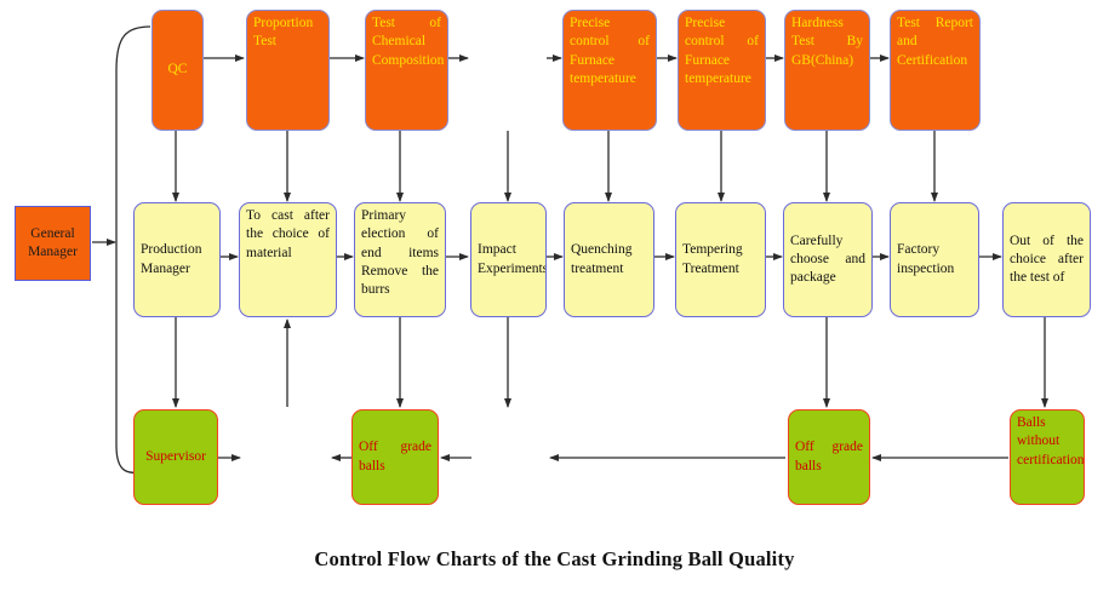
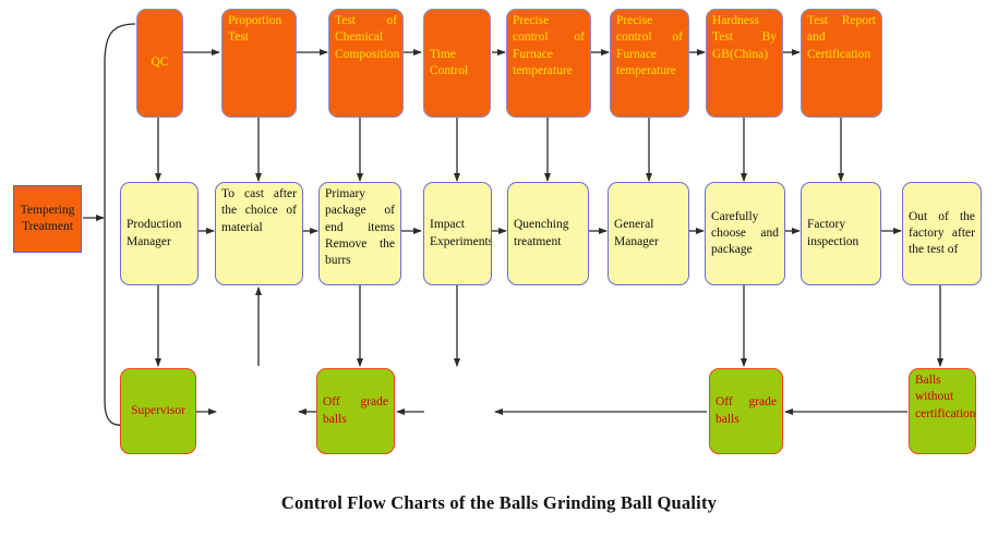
  QC
  Proportion Test
  Test of Chemical Composition
+ Time Control
  Precise control of Furnace temperature
  Precise control of Furnace temperature
  Hardness Test By GB(China)
  Test Report and Certification
- General Manager
+ Tempering Treatment
  Production Manager
  To cast after the choice of material
- Primary election of end items Remove the burrs
+ Primary package of end items Remove the burrs
  Impact Experiments
  Quenching treatment
- Tempering Treatment
+ General Manager
  Carefully choose and package
  Factory inspection
- Out of the choice after the test of
+ Out of the factory after the test of
  Supervisor
  Off grade balls
  Off grade balls
  Balls without certification
- Control Flow Charts of the Cast Grinding Ball Quality
+ Control Flow Charts of the Balls Grinding Ball Quality
